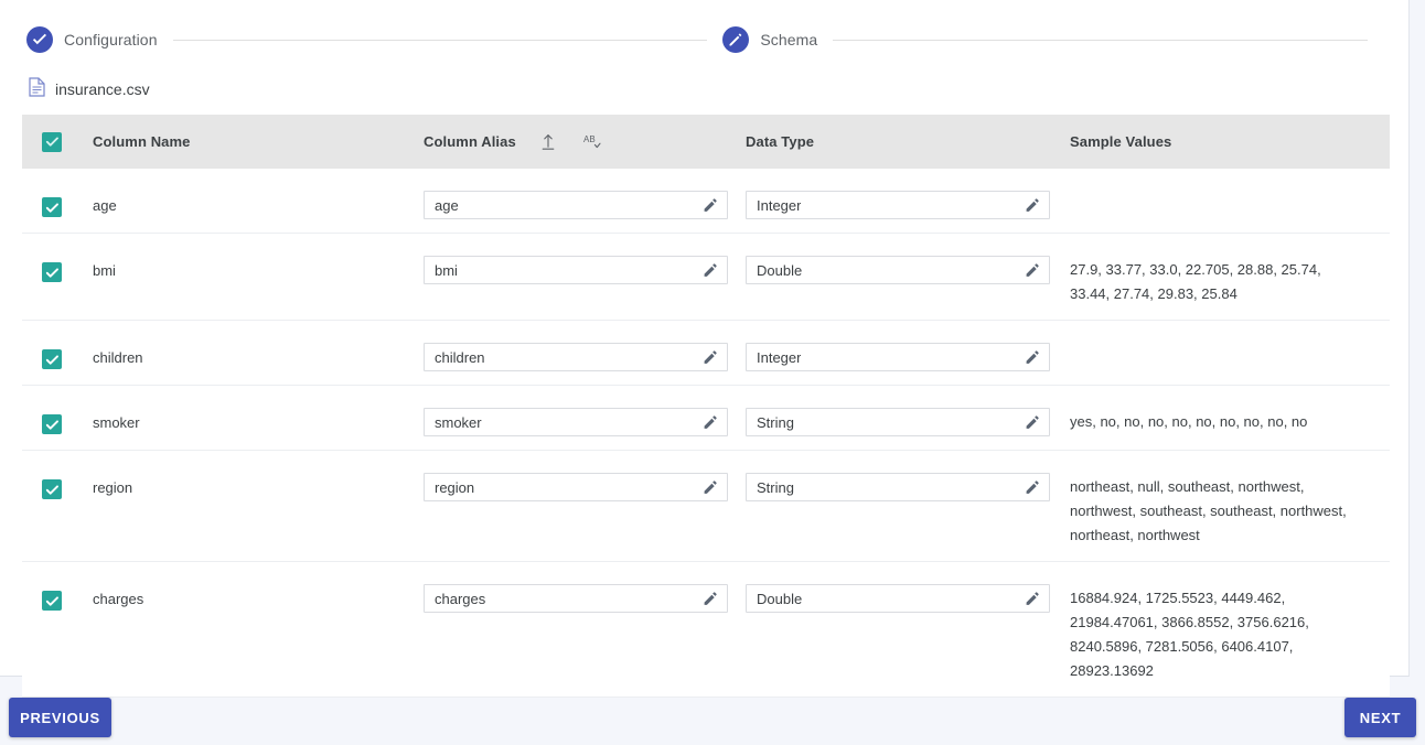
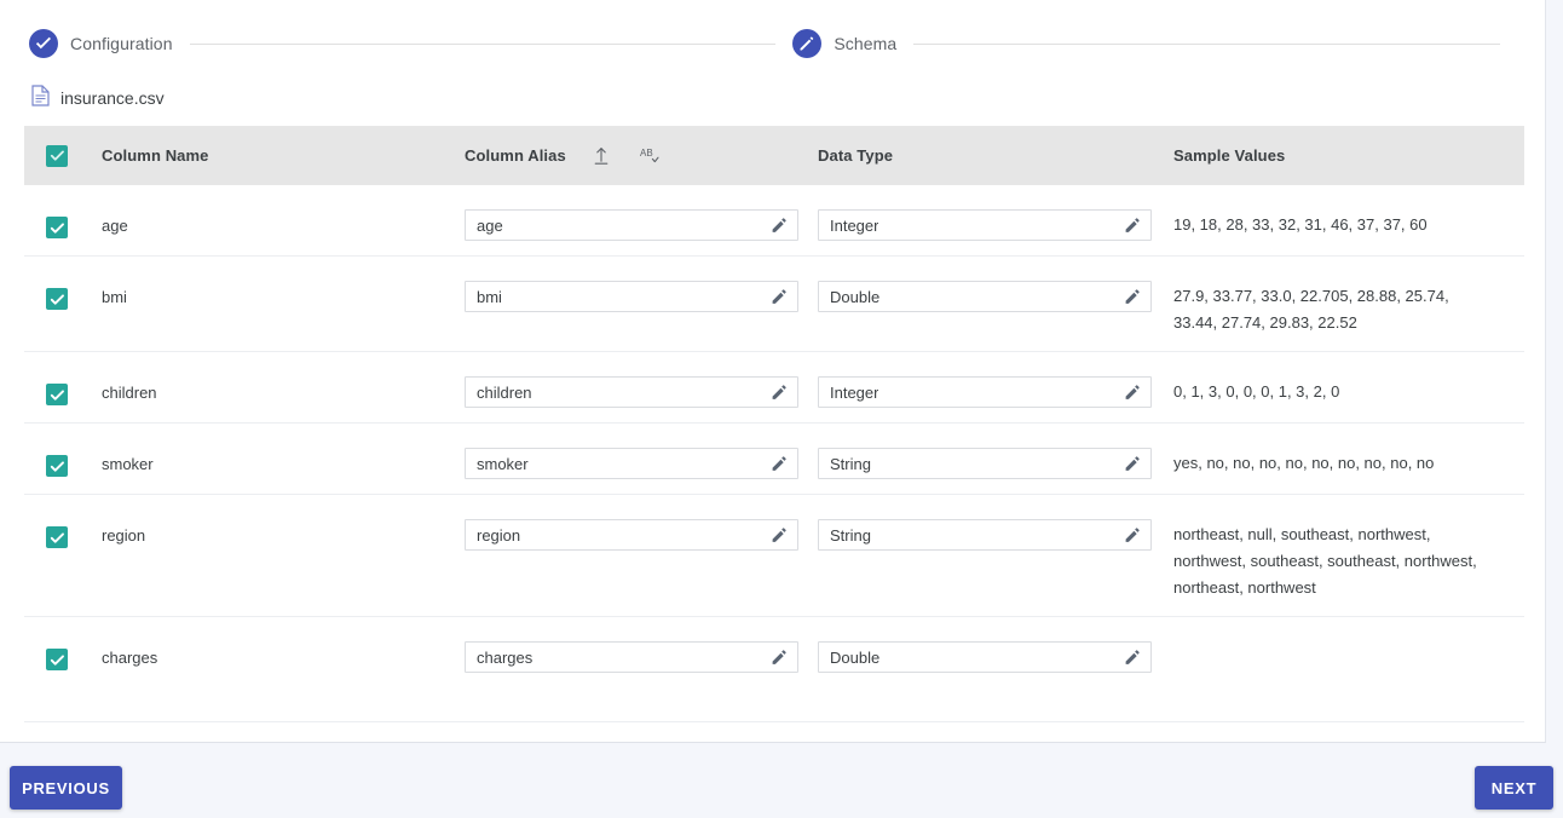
  Configuration
  Schema
  insurance.csv
  Column Name
  Column Alias
  AB
  Data Type
  Sample Values
  age
  age
  Integer
+ 19, 18, 28, 33, 32, 31, 46, 37, 37, 60
  bmi
  bmi
  Double
- 27.9, 33.77, 33.0, 22.705, 28.88, 25.74, 33.44, 27.74, 29.83, 25.84
+ 27.9, 33.77, 33.0, 22.705, 28.88, 25.74, 33.44, 27.74, 29.83, 22.52
  children
  children
  Integer
+ 0, 1, 3, 0, 0, 0, 1, 3, 2, 0
  smoker
  smoker
  String
  yes, no, no, no, no, no, no, no, no, no
  region
  region
  String
  northeast, null, southeast, northwest, northwest, southeast, southeast, northwest, northeast, northwest
  charges
  charges
  Double
- 16884.924, 1725.5523, 4449.462, 21984.47061, 3866.8552, 3756.6216, 8240.5896, 7281.5056, 6406.4107, 28923.13692
  PREVIOUS
  NEXT
